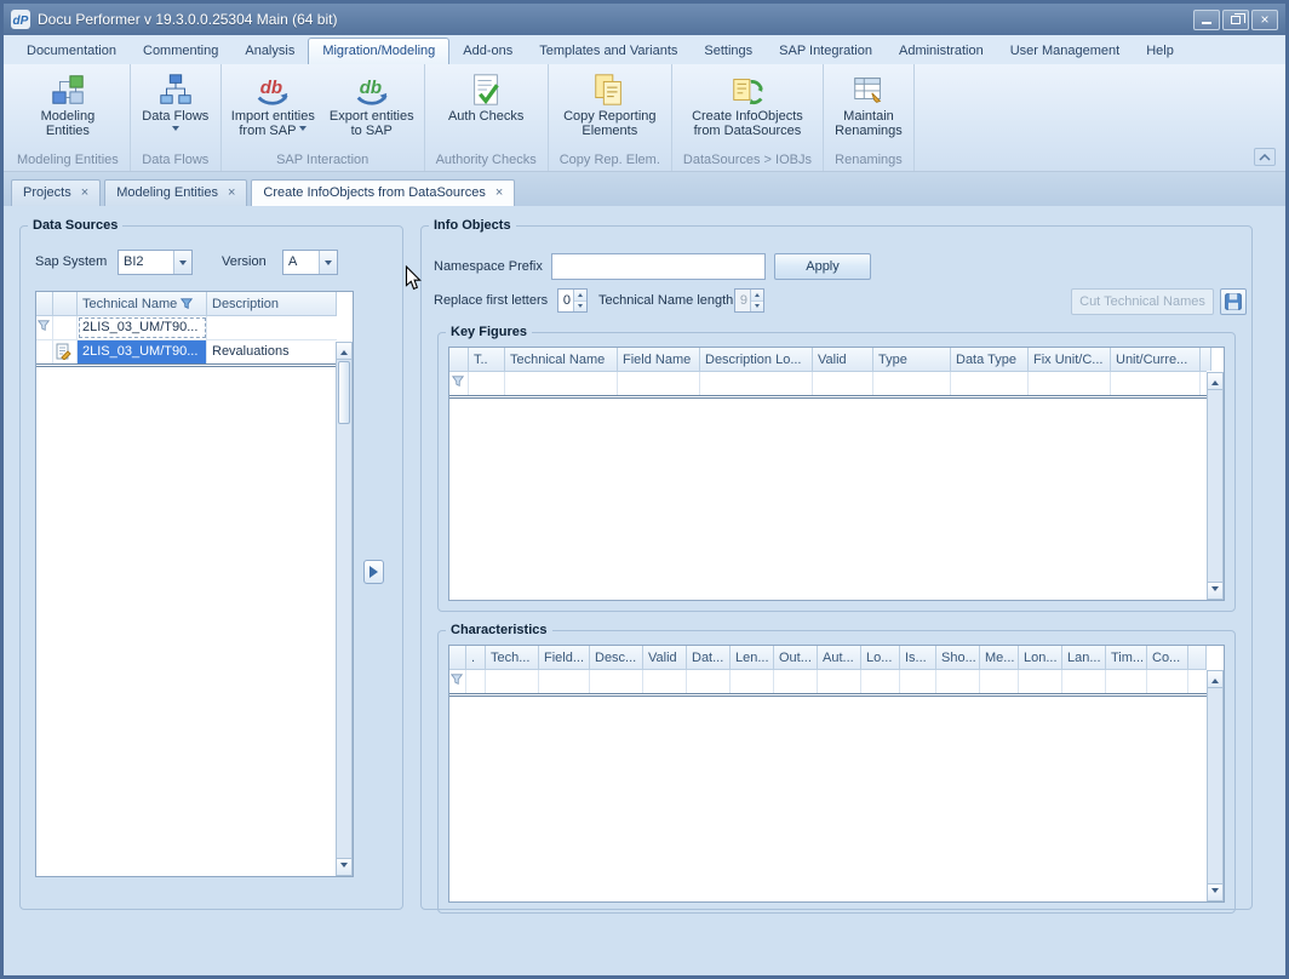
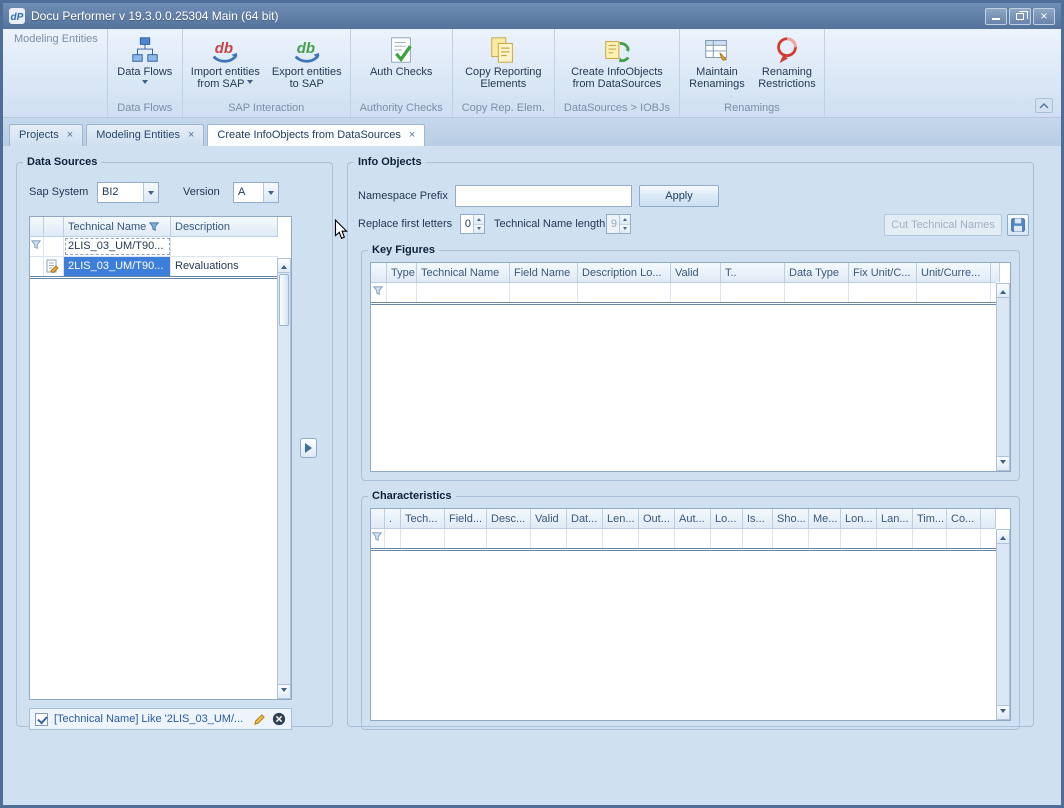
  dP
  Docu Performer v 19.3.0.0.25304 Main (64 bit)
  ×
- Documentation
- Commenting
- Analysis
- Migration/Modeling
- Add-ons
- Templates and Variants
- Settings
- SAP Integration
- Administration
- User Management
- Help
- Modeling
- Entities
  Modeling Entities
  Data Flows
  Data Flows
  db
  Import entities
  from SAP
  db
  Export entities
  to SAP
  SAP Interaction
  Auth Checks
  Authority Checks
  Copy Reporting
  Elements
  Copy Rep. Elem.
  Create InfoObjects
  from DataSources
  DataSources > IOBJs
  Maintain
  Renamings
+ Renaming
+ Restrictions
  Renamings
  Projects
  ×
  Modeling Entities
  ×
  Create InfoObjects from DataSources
  ×
  Data Sources
  Sap System
  BI2
  Version
  A
  Technical Name
  Description
  2LIS_03_UM/T90...
  2LIS_03_UM/T90...
  Revaluations
+ [Technical Name] Like '2LIS_03_UM/...
  Info Objects
  Namespace Prefix
  Apply
  Replace first letters
  0
  Technical Name length
  9
  Cut Technical Names
  Key Figures
- T..
+ Type
  Technical Name
  Field Name
  Description Lo...
  Valid
- Type
+ T..
  Data Type
  Fix Unit/C...
  Unit/Curre...
  Characteristics
  .
  Tech...
  Field...
  Desc...
  Valid
  Dat...
  Len...
  Out...
  Aut...
  Lo...
  Is...
  Sho...
  Me...
  Lon...
  Lan...
  Tim...
  Co...
